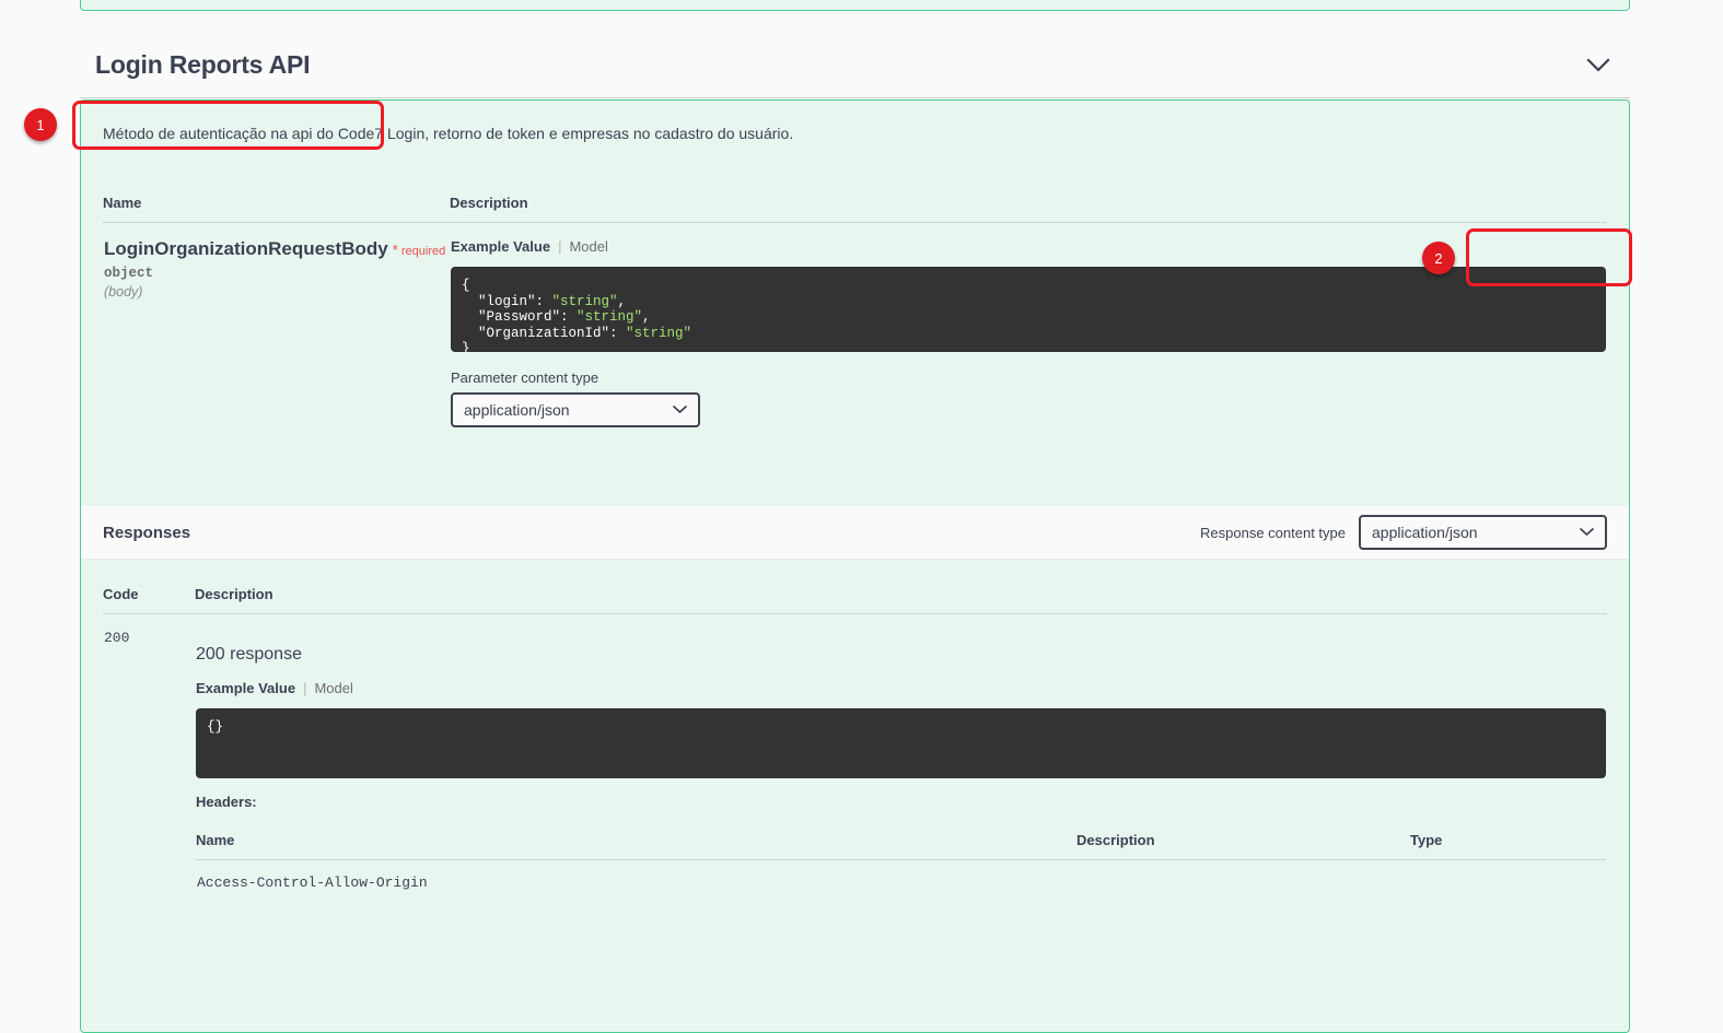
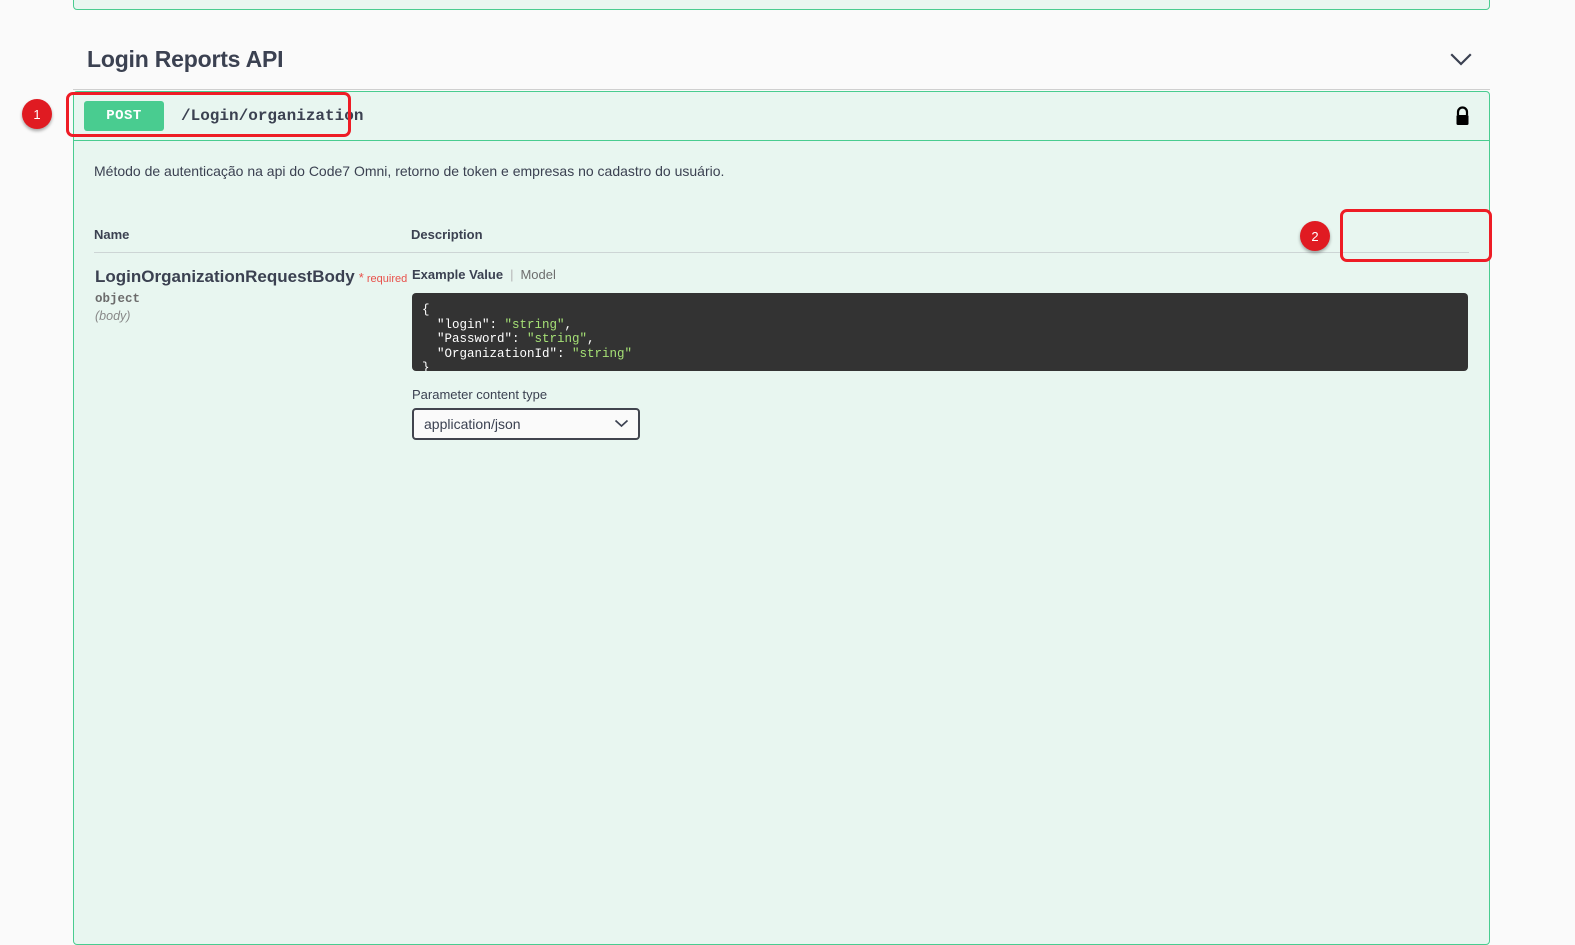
  Login Reports API
+ POST
+ /Login/organization
- Método de autenticação na api do Code7 Login, retorno de token e empresas no cadastro do usuário.
+ Método de autenticação na api do Code7 Omni, retorno de token e empresas no cadastro do usuário.
  Name	Description
  LoginOrganizationRequestBody * required object (body)	Example Value | Model { "login": "string", "Password": "string", "OrganizationId": "string" } Parameter content type application/json
- Responses
- Response content type
- application/json
- Code	Description
- 200	200 response Example Value | Model {} Headers:
- Name	Description	Type
- Access-Control-Allow-Origin
  1
  2
